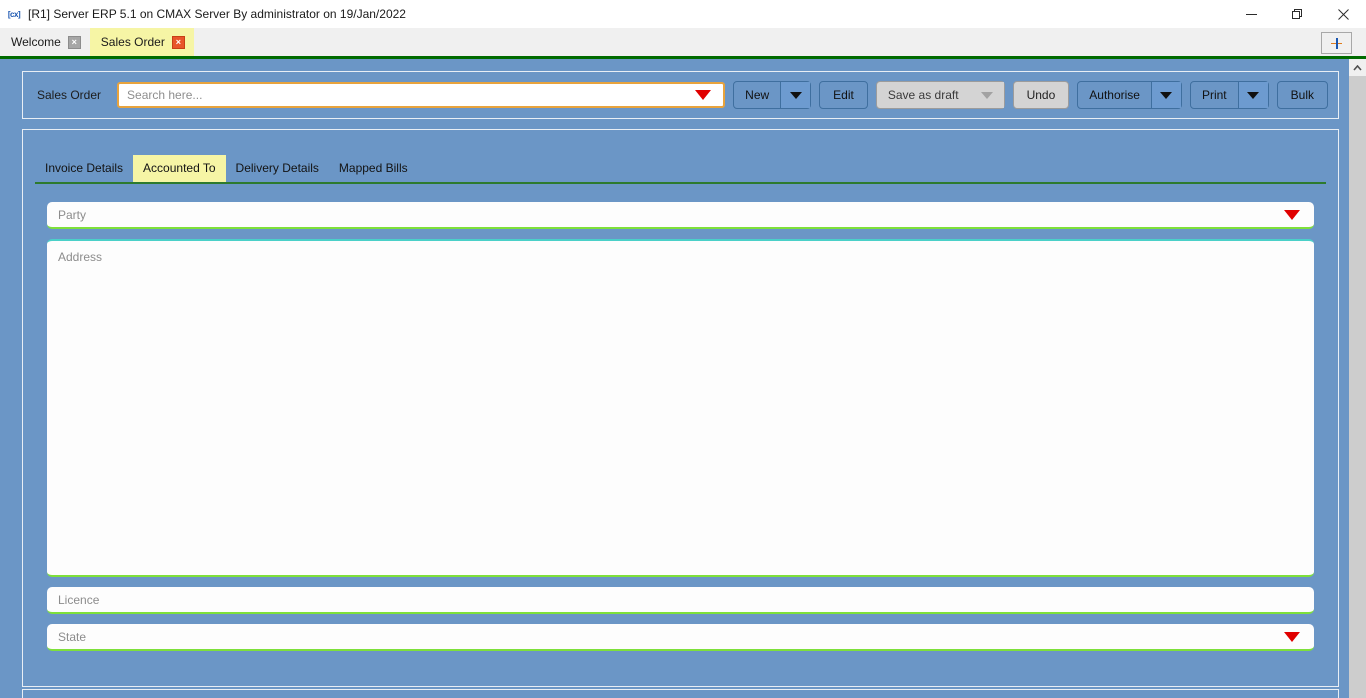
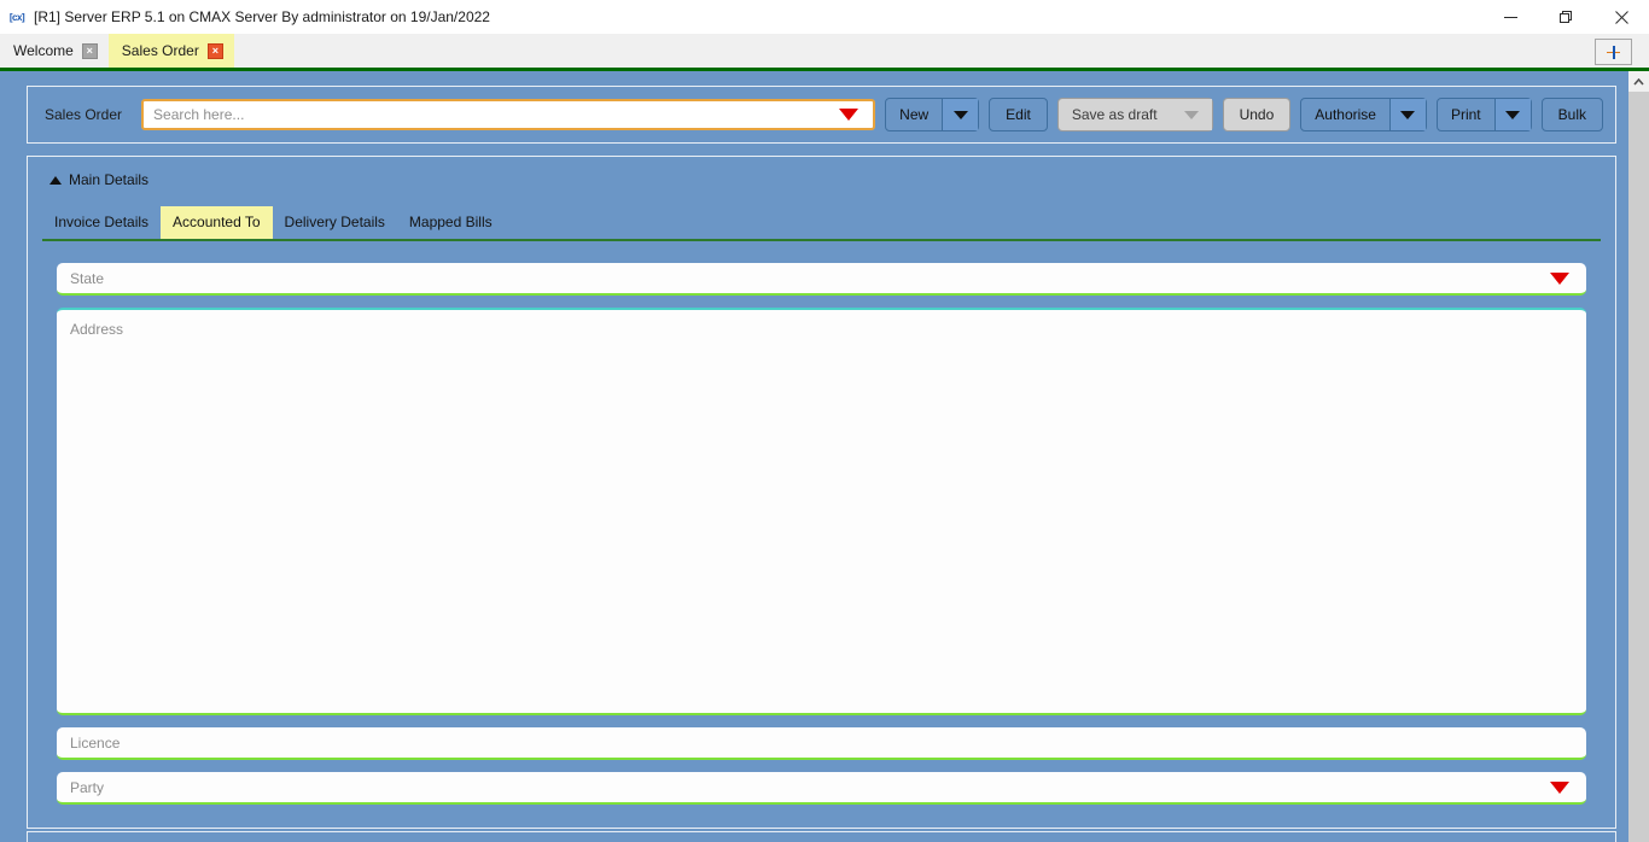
  [cx]
  [R1] Server ERP 5.1 on CMAX Server By administrator on 19/Jan/2022
  Welcome
  ×
  Sales Order
  ×
  Sales Order
  Search here...
  New
  Edit
  Save as draft
  Undo
  Authorise
  Print
  Bulk
+ Main Details
  Invoice Details
  Accounted To
  Delivery Details
  Mapped Bills
- Party
+ State
  Address
  Licence
- State
+ Party
